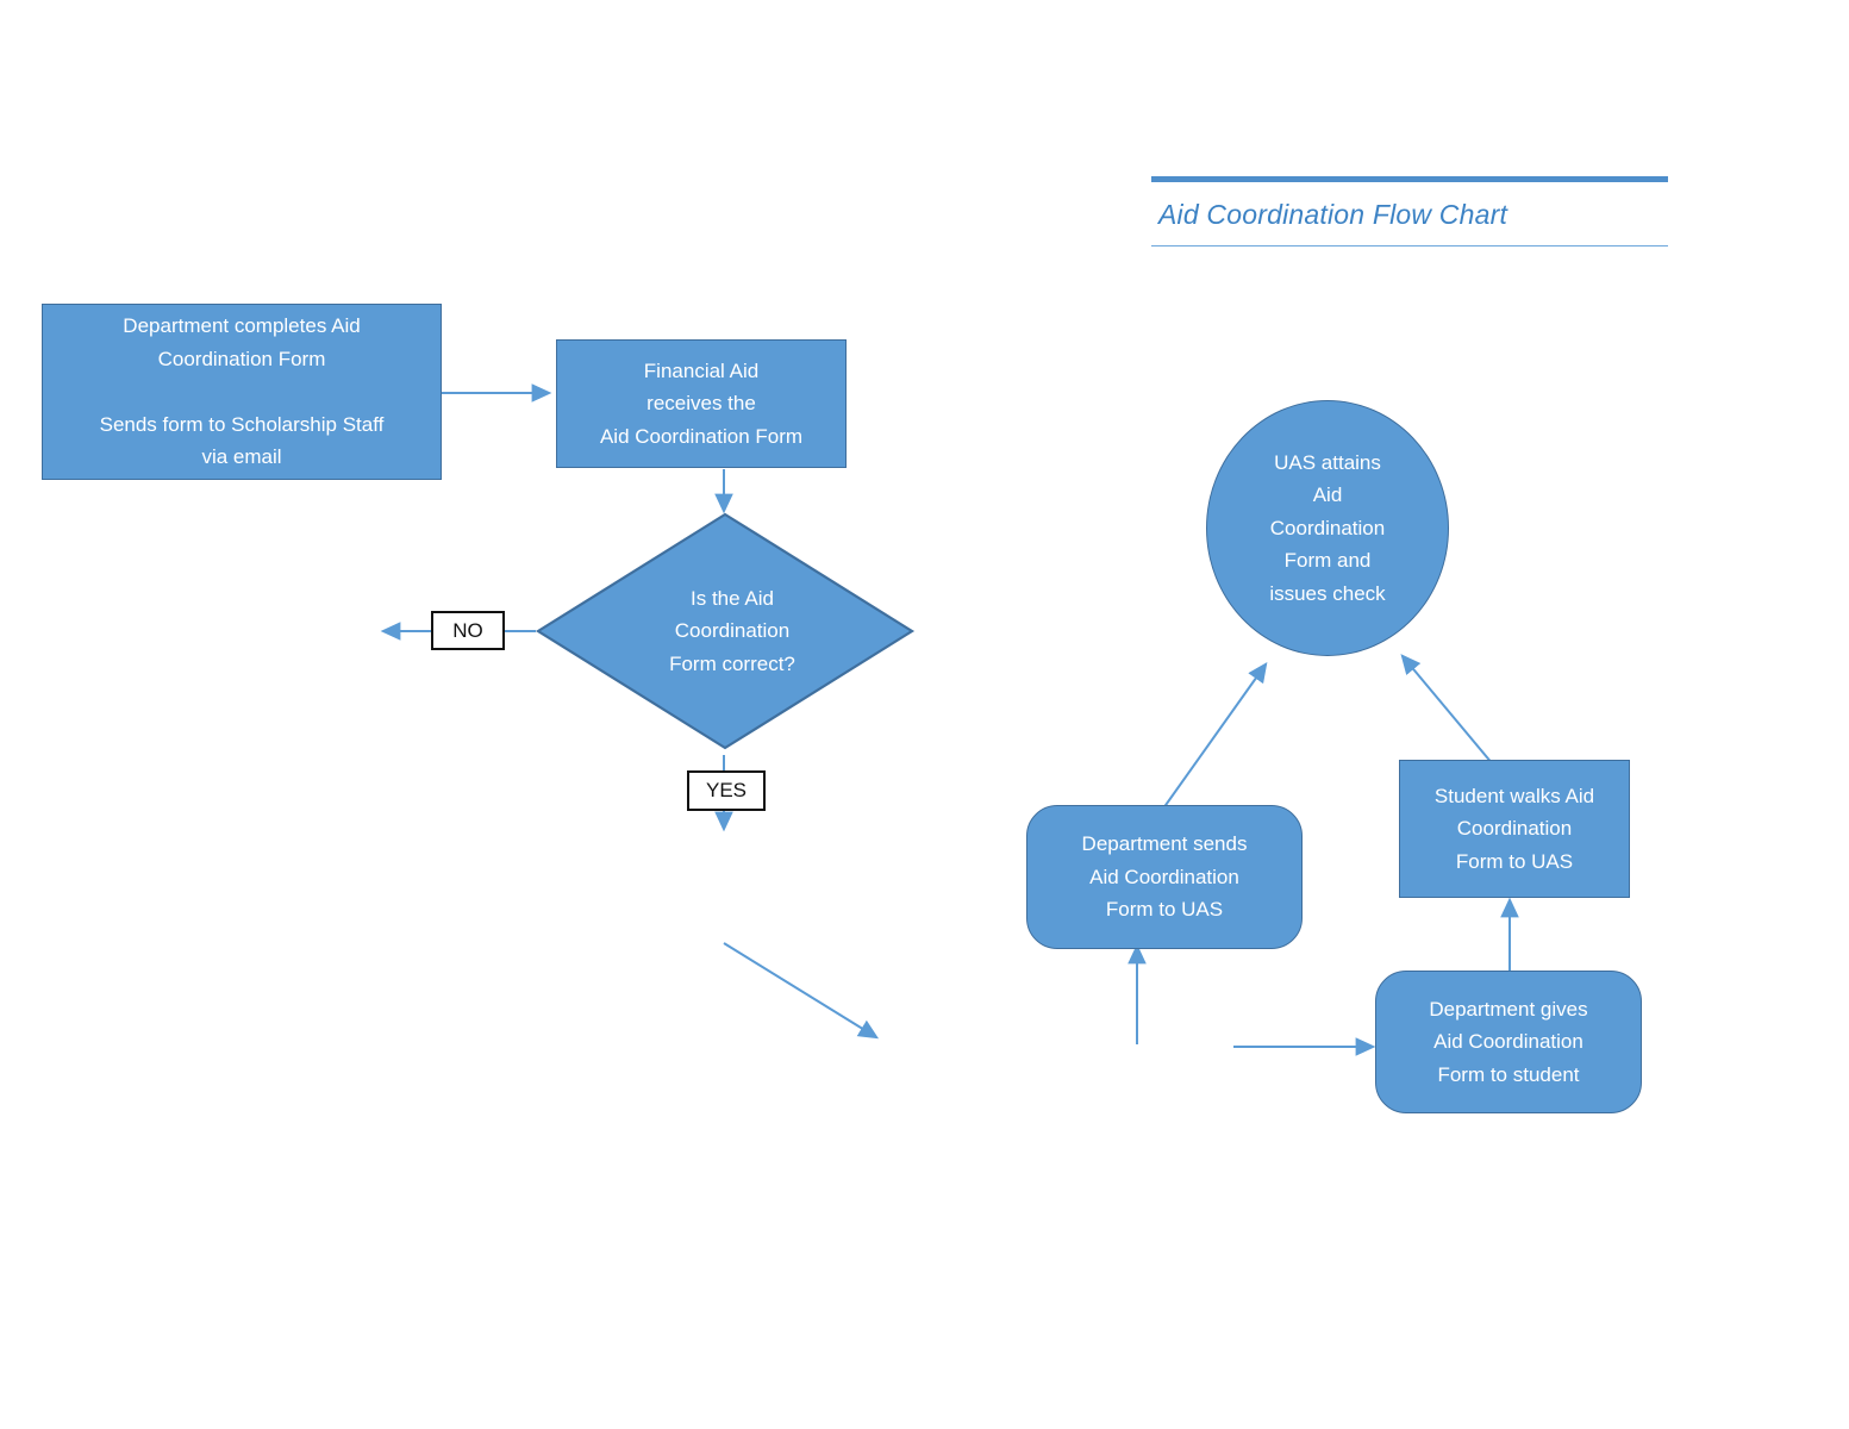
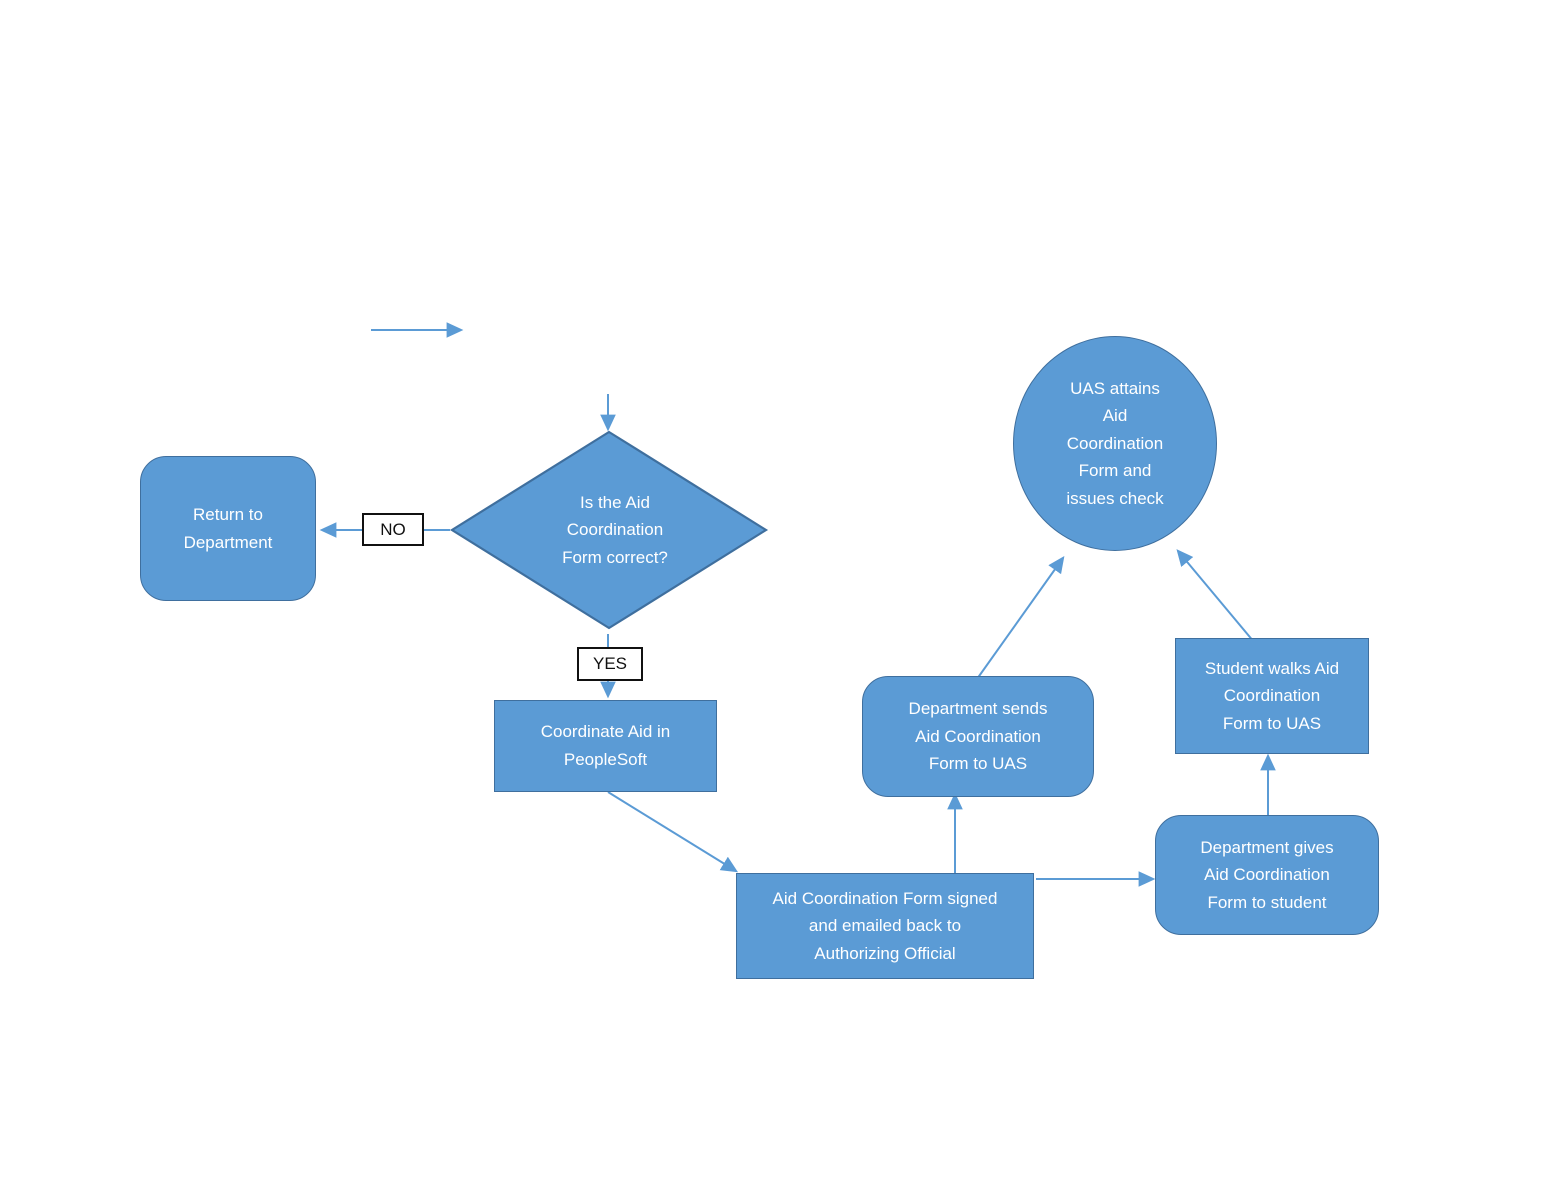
- Aid Coordination Flow Chart
- Department completes Aid
- Coordination Form
- Sends form to Scholarship Staff
- via email
- Financial Aid
- receives the
- Aid Coordination Form
  Is the Aid
  Coordination
  Form correct?
+ Return to
+ Department
+ Coordinate Aid in
+ PeopleSoft
+ Aid Coordination Form signed
+ and emailed back to
+ Authorizing Official
  Department sends
  Aid Coordination
  Form to UAS
  Department gives
  Aid Coordination
  Form to student
  Student walks Aid
  Coordination
  Form to UAS
  UAS attains
  Aid
  Coordination
  Form and
  issues check
  NO
  YES
